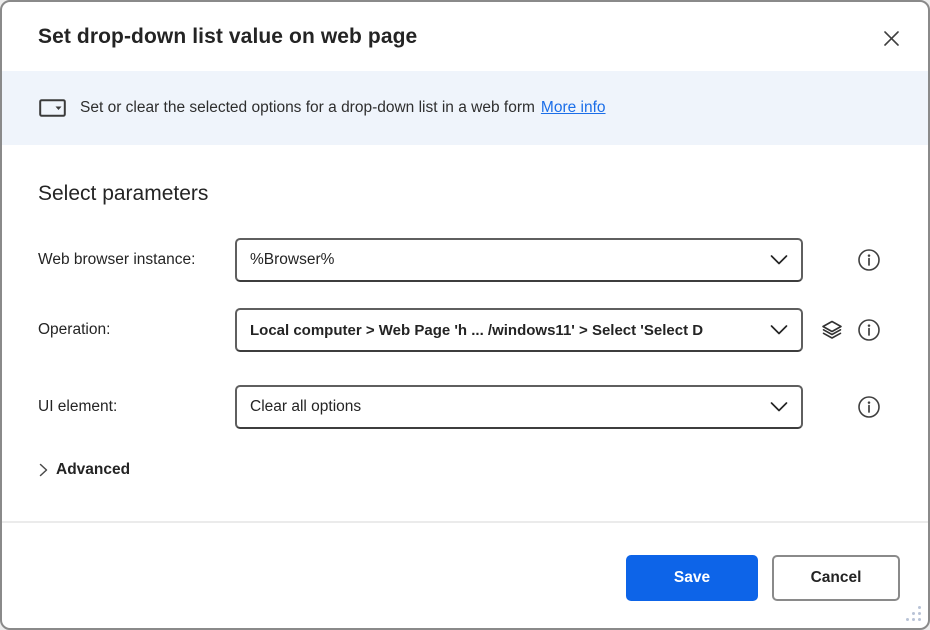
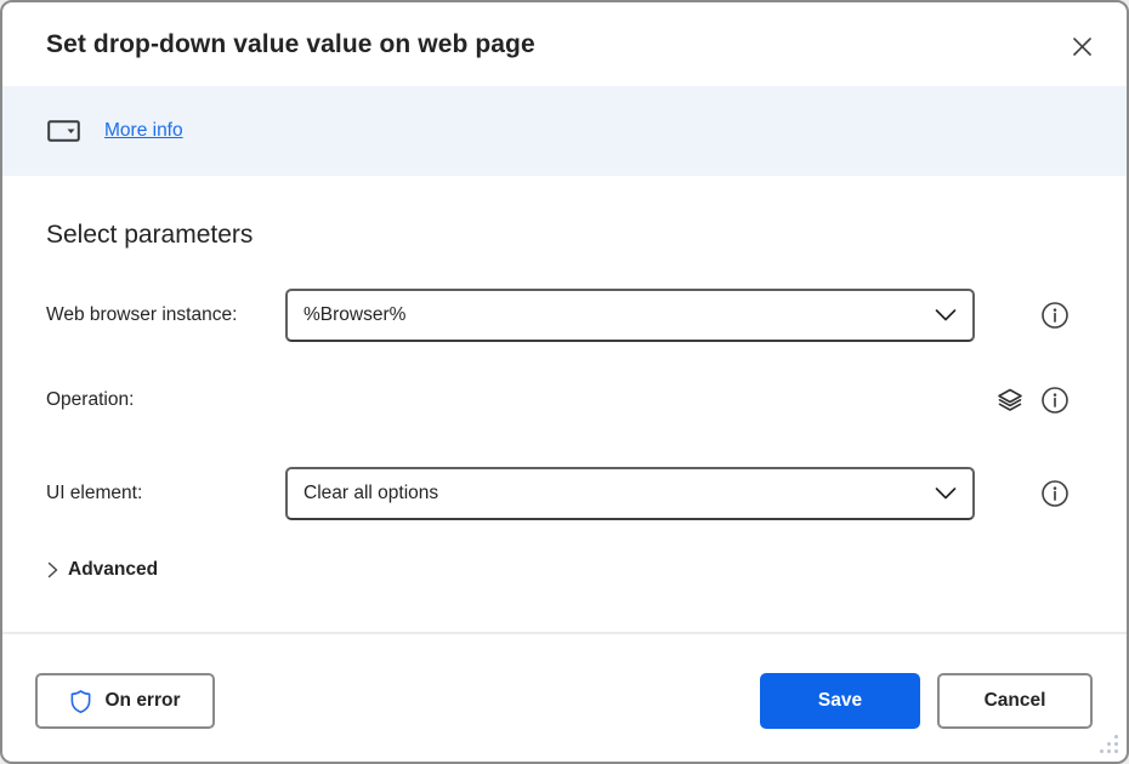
- Set drop-down list value on web page
+ Set drop-down value value on web page
- Set or clear the selected options for a drop-down list in a web form
  More info
  Select parameters
  Web browser instance:
  %Browser%
  Operation:
- Local computer > Web Page 'h ... /windows11' > Select 'Select D
  UI element:
  Clear all options
  Advanced
+ On error
  Save
  Cancel
